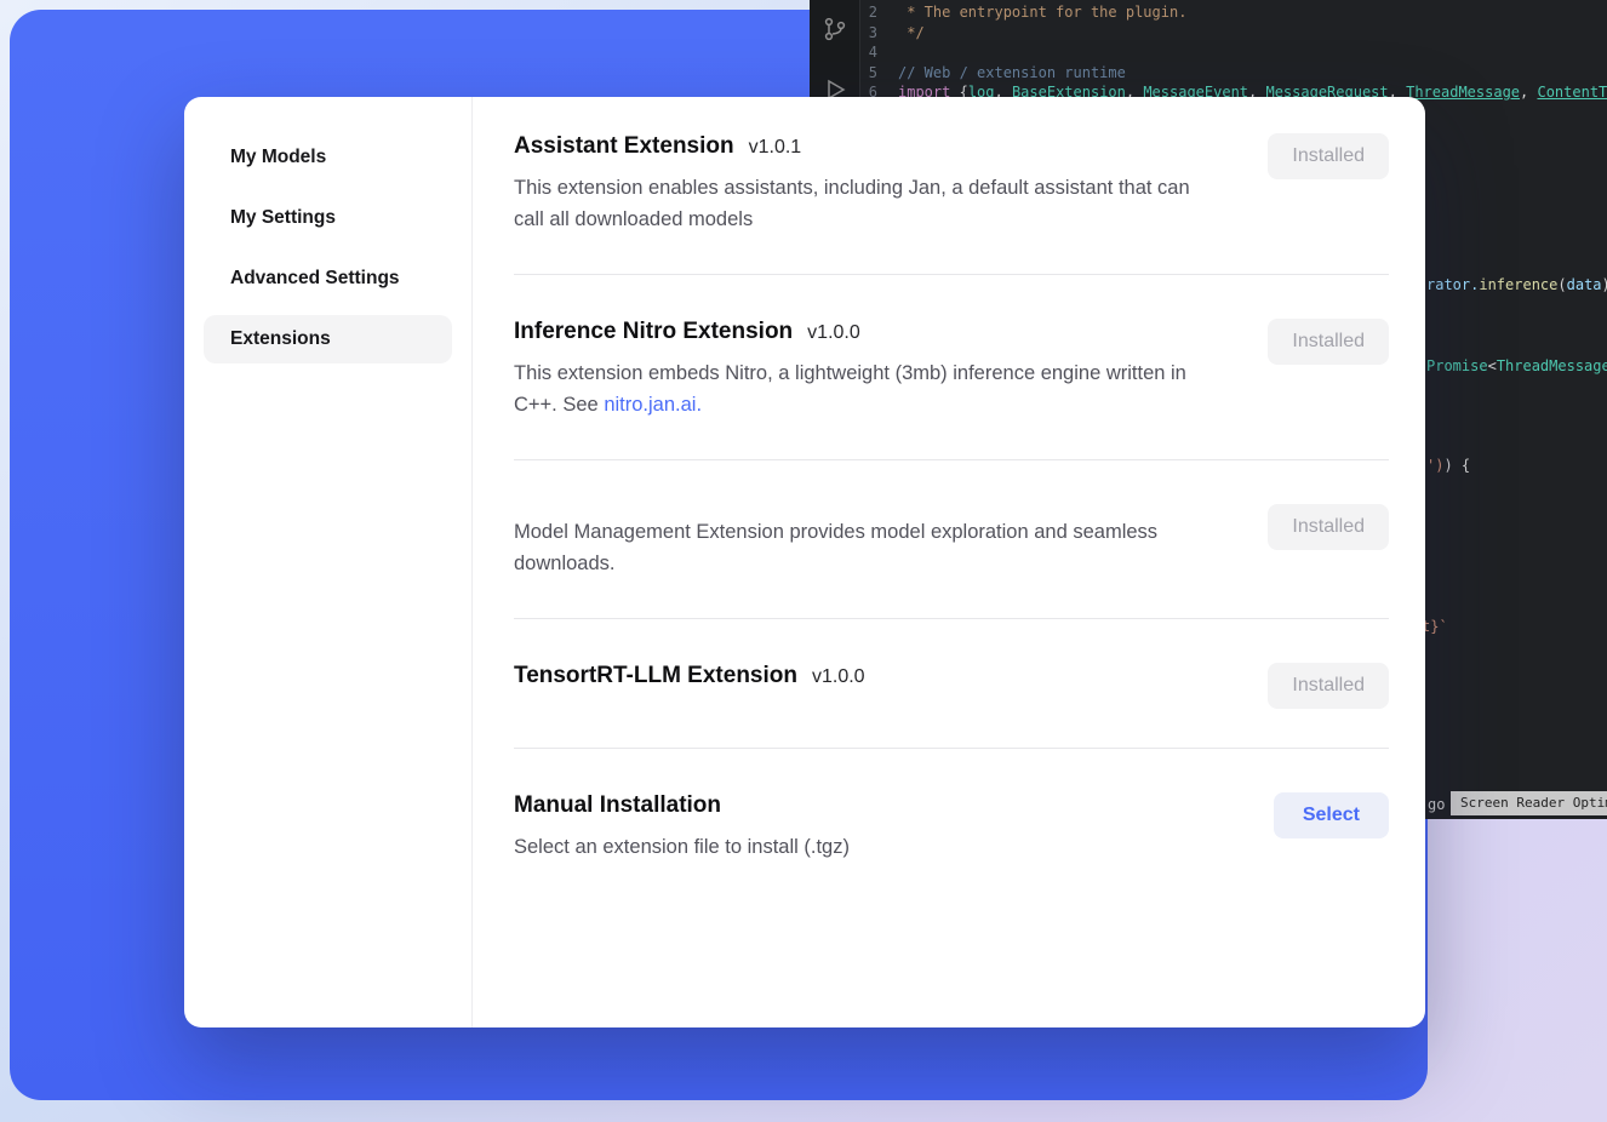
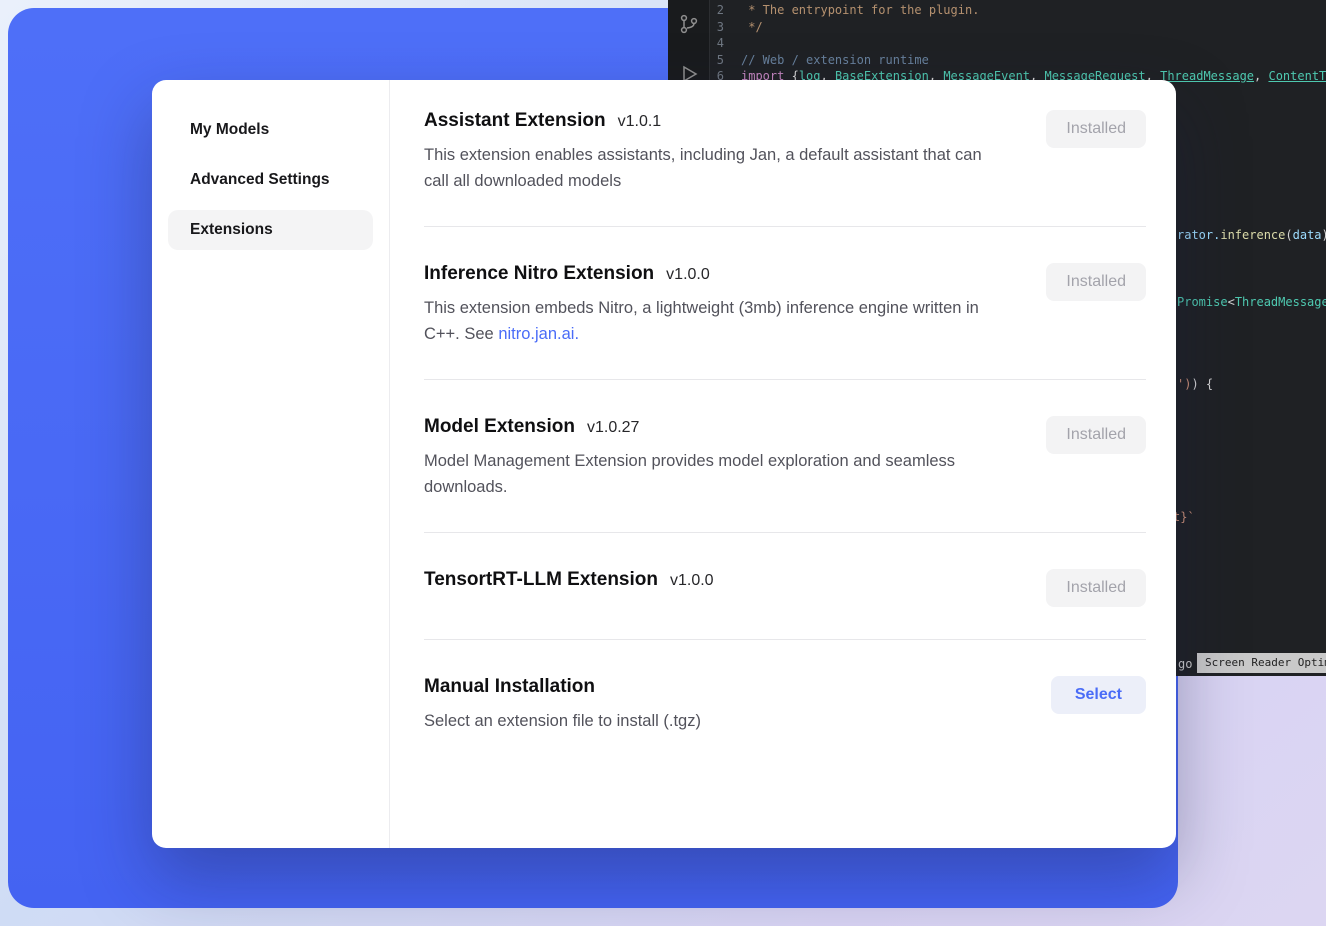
  2
  * The entrypoint for the plugin.
  3
  */
  4
  5
  // Web / extension runtime
  6
  import
  {
  log
  ,
  BaseExtension
  ,
  MessageEvent
  ,
  MessageRequest
  ,
  ThreadMessage
  ,
  ContentT
  go
  Screen Reader Opti
  rator.inference(data)
  Promise<ThreadMessage
  ')) {
  t}`
  My Models
- My Settings
  Advanced Settings
  Extensions
  Assistant Extension
  v1.0.1
  This extension enables assistants, including Jan, a default assistant that can call all downloaded models
  Installed
  Inference Nitro Extension
  v1.0.0
  This extension embeds Nitro, a lightweight (3mb) inference engine written in C++. See nitro.jan.ai.
  Installed
+ Model Extension
+ v1.0.27
  Model Management Extension provides model exploration and seamless downloads.
  Installed
  TensortRT-LLM Extension
  v1.0.0
  Installed
  Manual Installation
  Select an extension file to install (.tgz)
  Select
